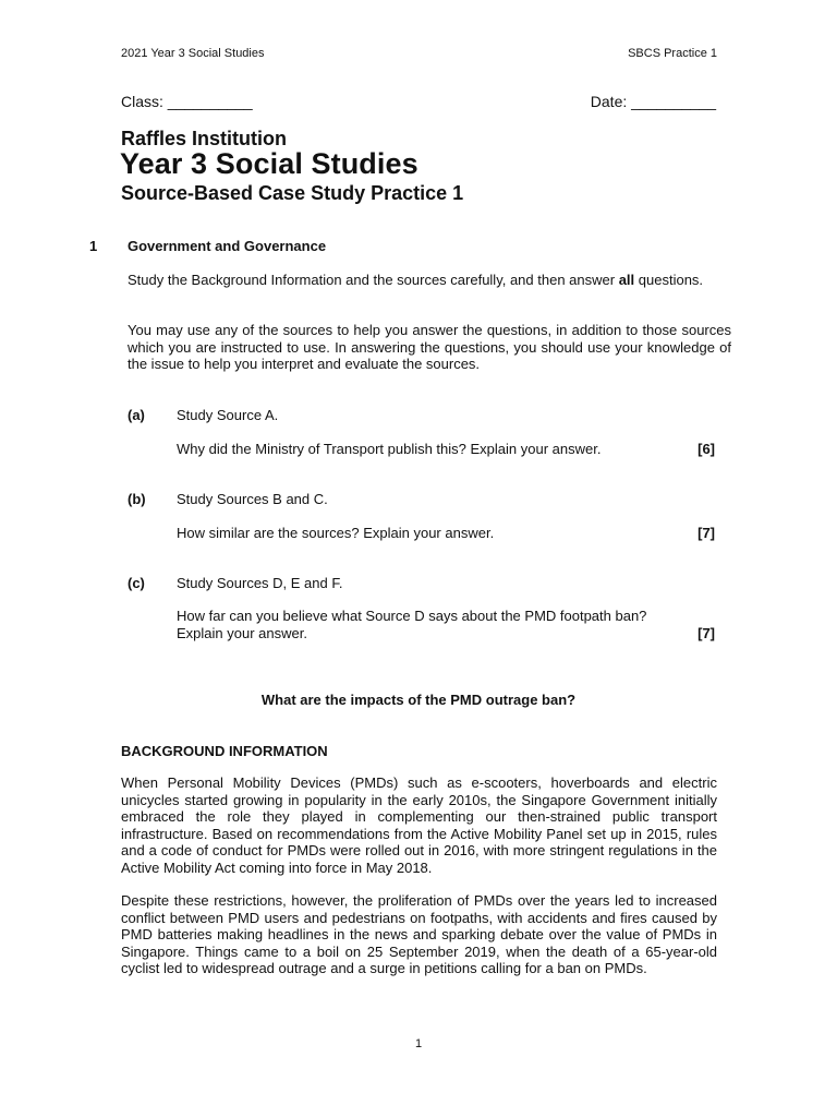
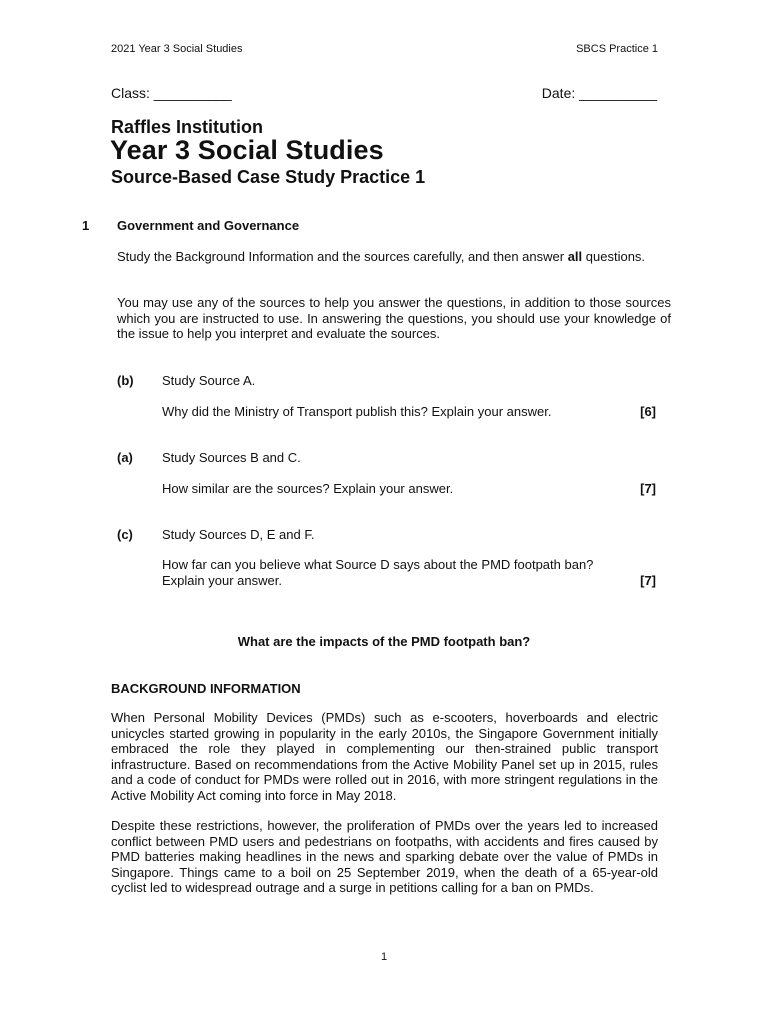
  2021 Year 3 Social Studies
  SBCS Practice 1
  Class: __________
  Date: __________
  Raffles Institution
  Year 3 Social Studies
  Source-Based Case Study Practice 1
  1
  Government and Governance
  Study the Background Information and the sources carefully, and then answer all questions.
  You may use any of the sources to help you answer the questions, in addition to those sources which you are instructed to use. In answering the questions, you should use your knowledge of the issue to help you interpret and evaluate the sources.
- (a)
+ (b)
  Study Source A.
  Why did the Ministry of Transport publish this? Explain your answer.
  [6]
- (b)
+ (a)
  Study Sources B and C.
  How similar are the sources? Explain your answer.
  [7]
  (c)
  Study Sources D, E and F.
  How far can you believe what Source D says about the PMD footpath ban?
  Explain your answer.
  [7]
- What are the impacts of the PMD outrage ban?
+ What are the impacts of the PMD footpath ban?
  BACKGROUND INFORMATION
  When Personal Mobility Devices (PMDs) such as e-scooters, hoverboards and electric unicycles started growing in popularity in the early 2010s, the Singapore Government initially embraced the role they played in complementing our then-strained public transport infrastructure. Based on recommendations from the Active Mobility Panel set up in 2015, rules and a code of conduct for PMDs were rolled out in 2016, with more stringent regulations in the Active Mobility Act coming into force in May 2018.
  Despite these restrictions, however, the proliferation of PMDs over the years led to increased conflict between PMD users and pedestrians on footpaths, with accidents and fires caused by PMD batteries making headlines in the news and sparking debate over the value of PMDs in Singapore. Things came to a boil on 25 September 2019, when the death of a 65-year-old cyclist led to widespread outrage and a surge in petitions calling for a ban on PMDs.
  1
